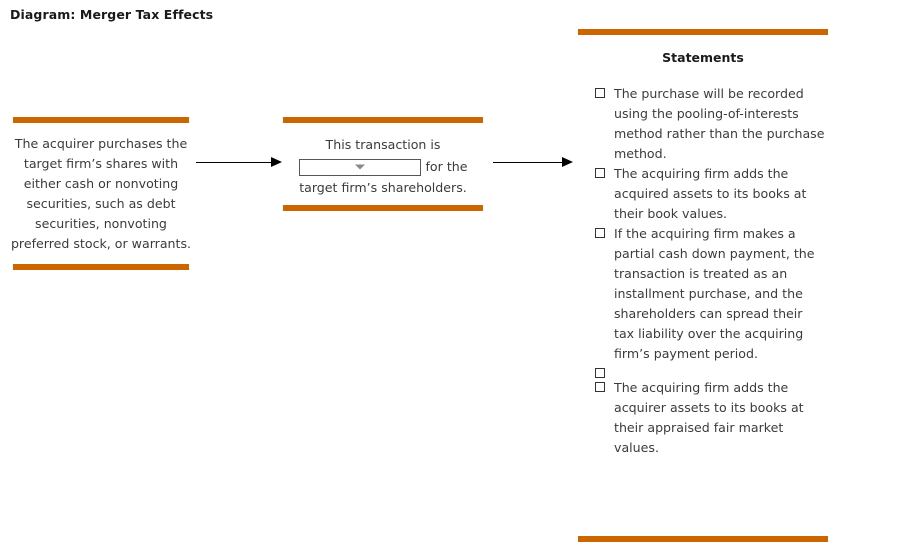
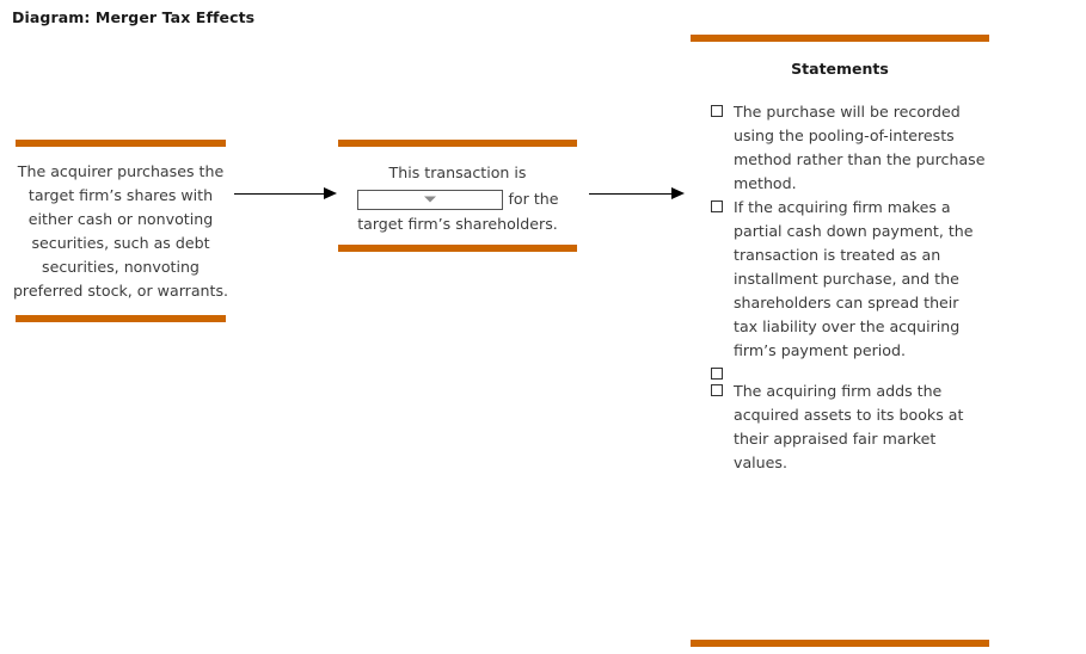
  Diagram: Merger Tax Effects
  The acquirer purchases the target firm’s shares with either cash or nonvoting securities, such as debt securities, nonvoting preferred stock, or warrants.
  This transaction is
  for the
  target firm’s shareholders.
  Statements
  The purchase will be recorded using the pooling-of-interests method rather than the purchase method.
- The acquiring firm adds the acquired assets to its books at their book values.
  If the acquiring firm makes a partial cash down payment, the transaction is treated as an installment purchase, and the shareholders can spread their tax liability over the acquiring firm’s payment period.
- The acquiring firm adds the acquirer assets to its books at their appraised fair market values.
+ The acquiring firm adds the acquired assets to its books at their appraised fair market values.
